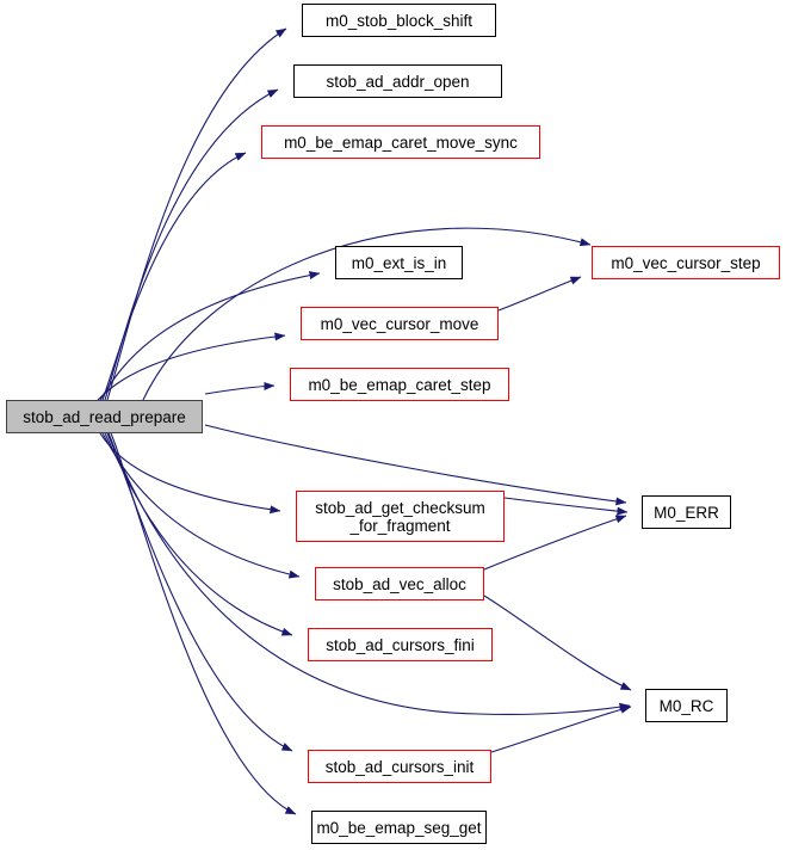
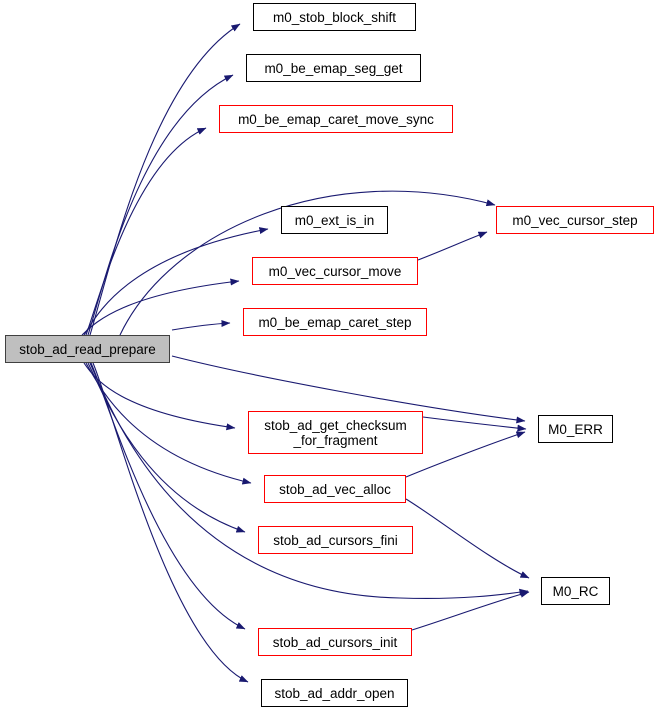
  stob_ad_read_prepare
  m0_stob_block_shift
- stob_ad_addr_open
+ m0_be_emap_seg_get
  m0_be_emap_caret_move_sync
  m0_ext_is_in
  m0_vec_cursor_move
  m0_be_emap_caret_step
  stob_ad_get_checksum
  _for_fragment
  stob_ad_vec_alloc
  stob_ad_cursors_fini
  stob_ad_cursors_init
- m0_be_emap_seg_get
+ stob_ad_addr_open
  m0_vec_cursor_step
  M0_ERR
  M0_RC
